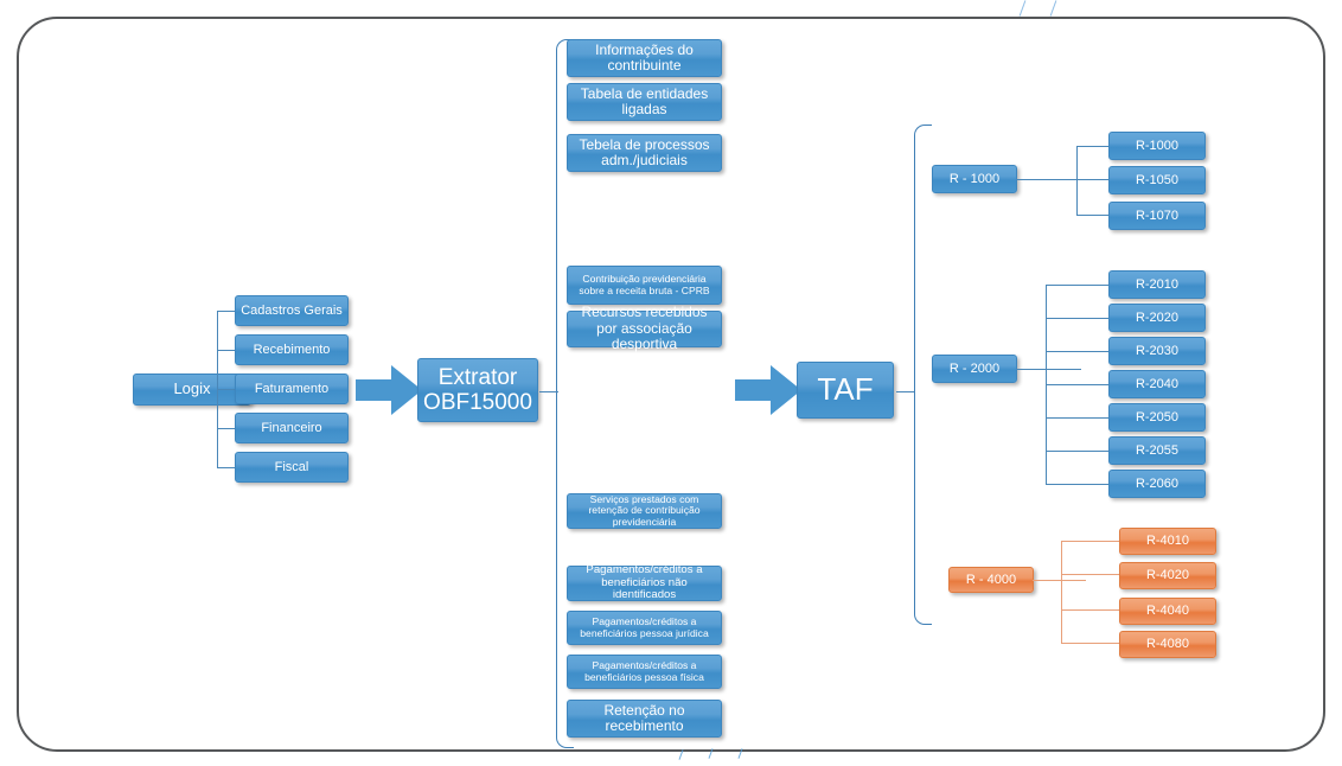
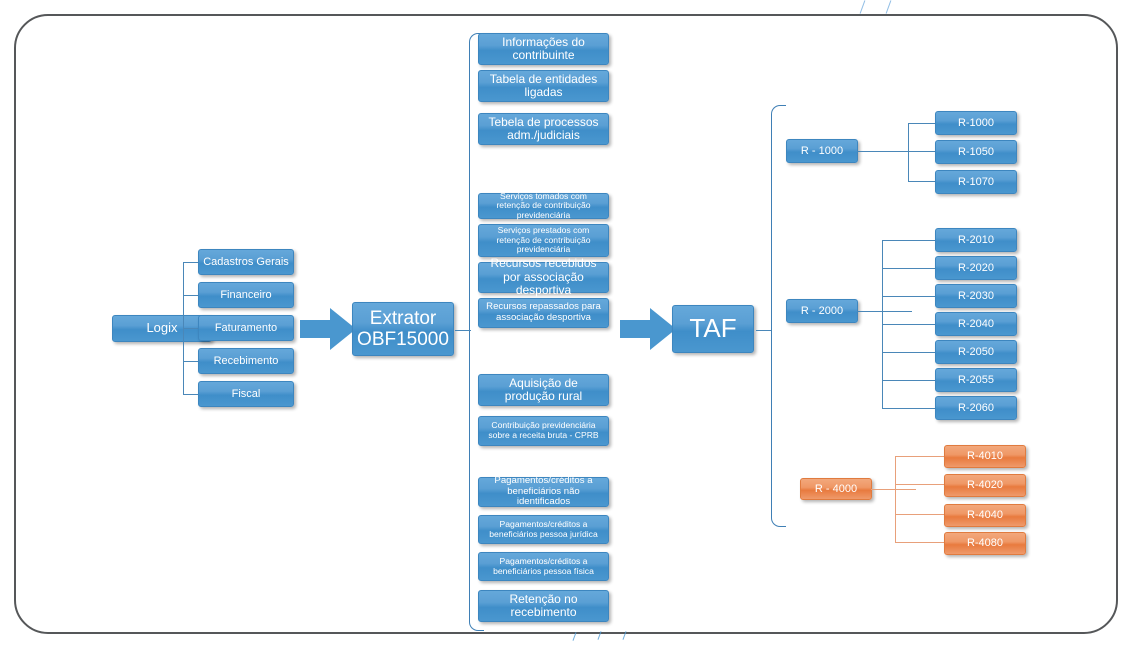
  Logix
  Cadastros Gerais
- Recebimento
+ Financeiro
  Faturamento
- Financeiro
+ Recebimento
  Fiscal
  Extrator
  OBF15000
  Informações do contribuinte
  Tabela de entidades ligadas
  Tebela de processos adm./judiciais
+ Serviços tomados com retenção de contribuição previdenciária
- Contribuição previdenciária sobre a receita bruta - CPRB
+ Serviços prestados com retenção de contribuição previdenciária
  Recursos recebidos por associação desportiva
+ Recursos repassados para associação desportiva
+ Aquisição de produção rural
- Serviços prestados com retenção de contribuição previdenciária
+ Contribuição previdenciária sobre a receita bruta - CPRB
  Pagamentos/créditos a beneficiários não identificados
  Pagamentos/créditos a beneficiários pessoa jurídica
  Pagamentos/créditos a beneficiários pessoa física
  Retenção no recebimento
  TAF
  R - 1000
  R-1000
  R-1050
  R-1070
  R - 2000
  R-2010
  R-2020
  R-2030
  R-2040
  R-2050
  R-2055
  R-2060
  R - 4000
  R-4010
  R-4020
  R-4040
  R-4080
